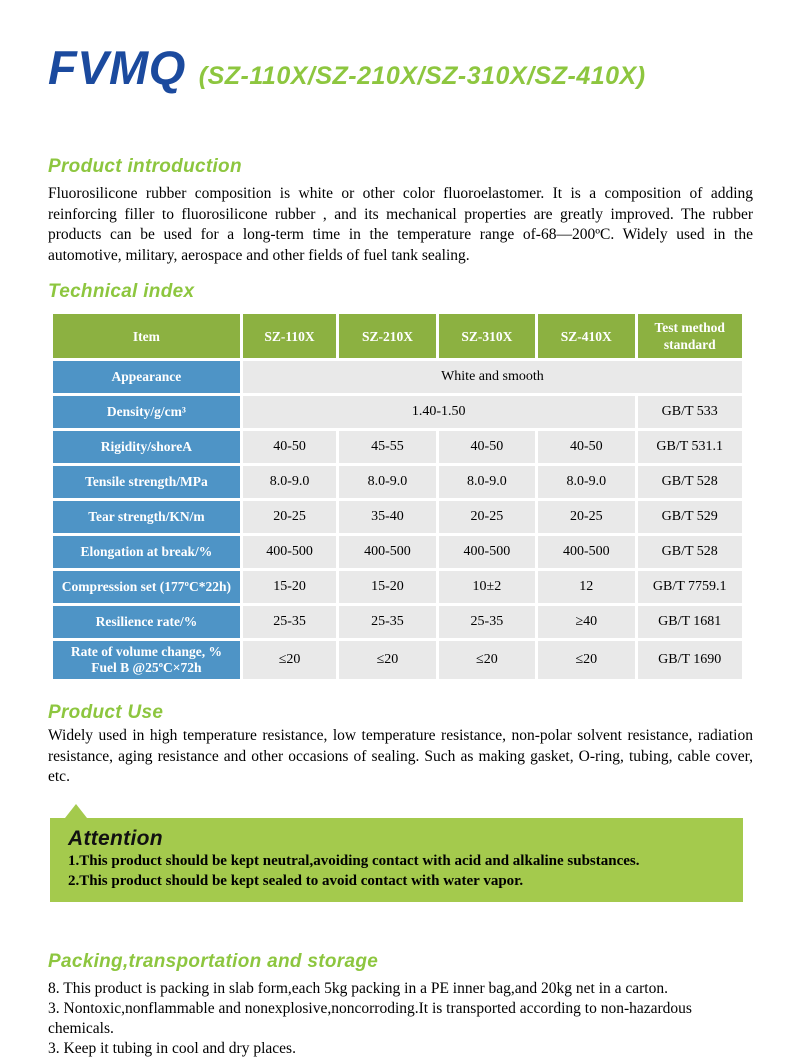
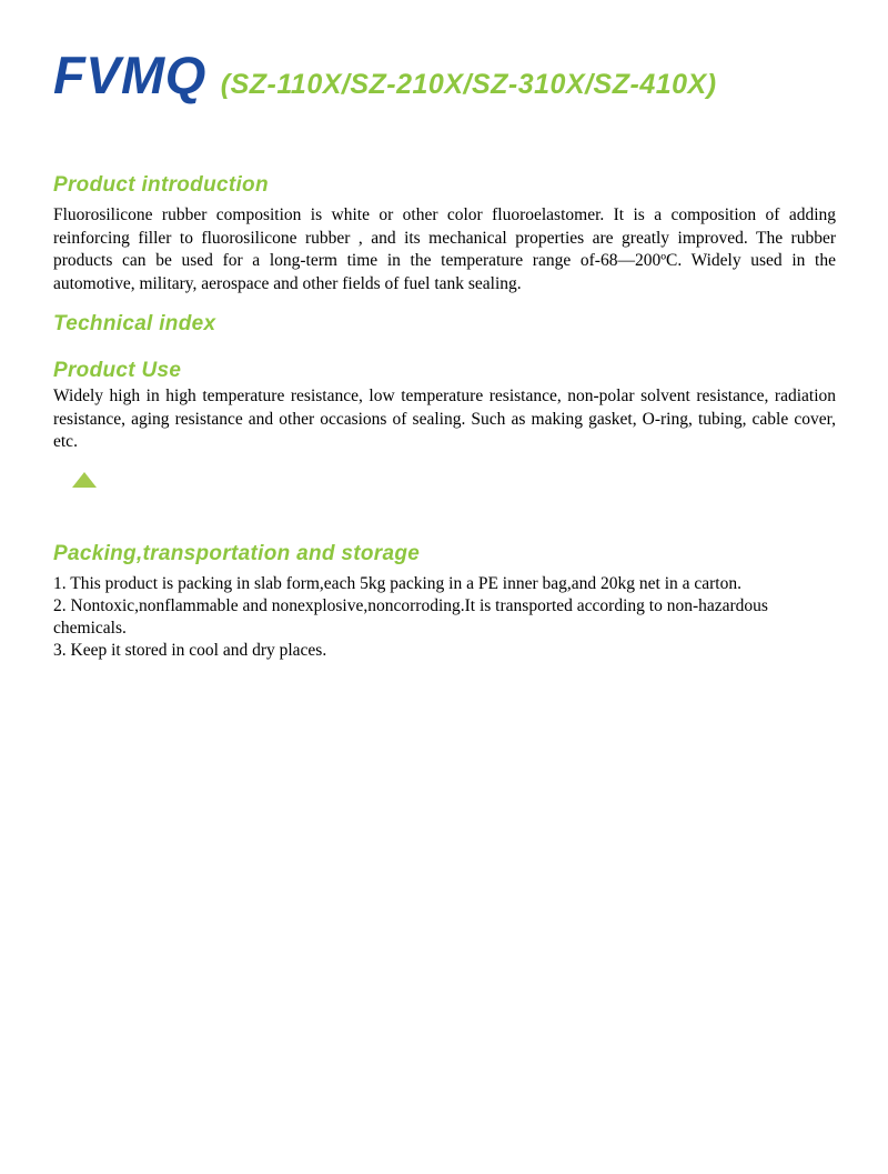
  FVMQ
  (SZ-110X/SZ-210X/SZ-310X/SZ-410X)
  Product introduction
  Fluorosilicone rubber composition is white or other color fluoroelastomer. It is a composition of adding reinforcing filler to fluorosilicone rubber , and its mechanical properties are greatly improved. The rubber products can be used for a long-term time in the temperature range of-68—200ºC. Widely used in the automotive, military, aerospace and other fields of fuel tank sealing.
  Technical index
- Item	SZ-110X	SZ-210X	SZ-310X	SZ-410X	Test method standard
- Appearance	White and smooth
- Density/g/cm³	1.40-1.50	GB/T 533
- Rigidity/shoreA	40-50	45-55	40-50	40-50	GB/T 531.1
- Tensile strength/MPa	8.0-9.0	8.0-9.0	8.0-9.0	8.0-9.0	GB/T 528
- Tear strength/KN/m	20-25	35-40	20-25	20-25	GB/T 529
- Elongation at break/%	400-500	400-500	400-500	400-500	GB/T 528
- Compression set (177ºC*22h)	15-20	15-20	10±2	12	GB/T 7759.1
- Resilience rate/%	25-35	25-35	25-35	≥40	GB/T 1681
- Rate of volume change, % Fuel B @25ºC×72h	≤20	≤20	≤20	≤20	GB/T 1690
  Product Use
- Widely used in high temperature resistance, low temperature resistance, non-polar solvent resistance, radiation resistance, aging resistance and other occasions of sealing. Such as making gasket, O-ring, tubing, cable cover, etc.
+ Widely high in high temperature resistance, low temperature resistance, non-polar solvent resistance, radiation resistance, aging resistance and other occasions of sealing. Such as making gasket, O-ring, tubing, cable cover, etc.
- Attention
- 1.This product should be kept neutral,avoiding contact with acid and alkaline substances.
- 2.This product should be kept sealed to avoid contact with water vapor.
  Packing,transportation and storage
- 8. This product is packing in slab form,each 5kg packing in a PE inner bag,and 20kg net in a carton.
+ 1. This product is packing in slab form,each 5kg packing in a PE inner bag,and 20kg net in a carton.
- 3. Nontoxic,nonflammable and nonexplosive,noncorroding.It is transported according to non-hazardous chemicals.
+ 2. Nontoxic,nonflammable and nonexplosive,noncorroding.It is transported according to non-hazardous chemicals.
- 3. Keep it tubing in cool and dry places.
+ 3. Keep it stored in cool and dry places.
